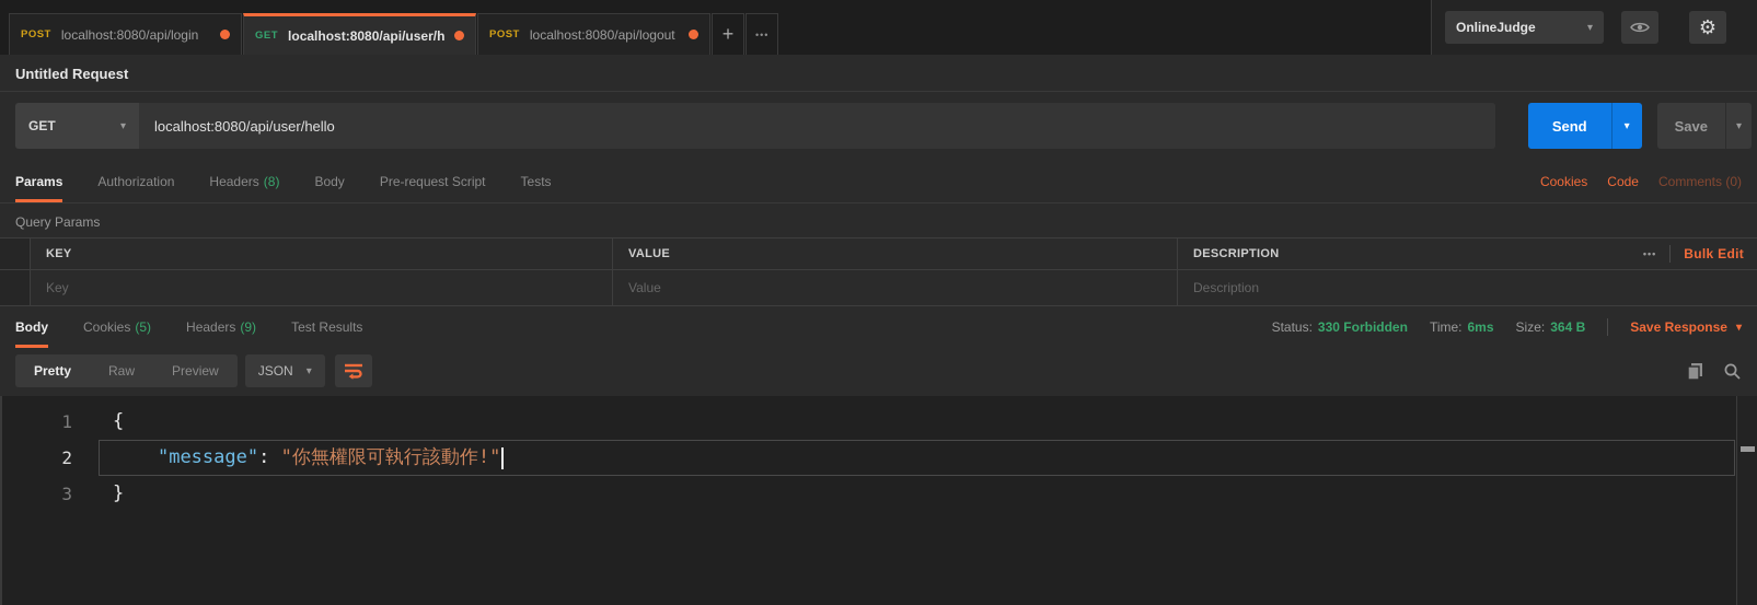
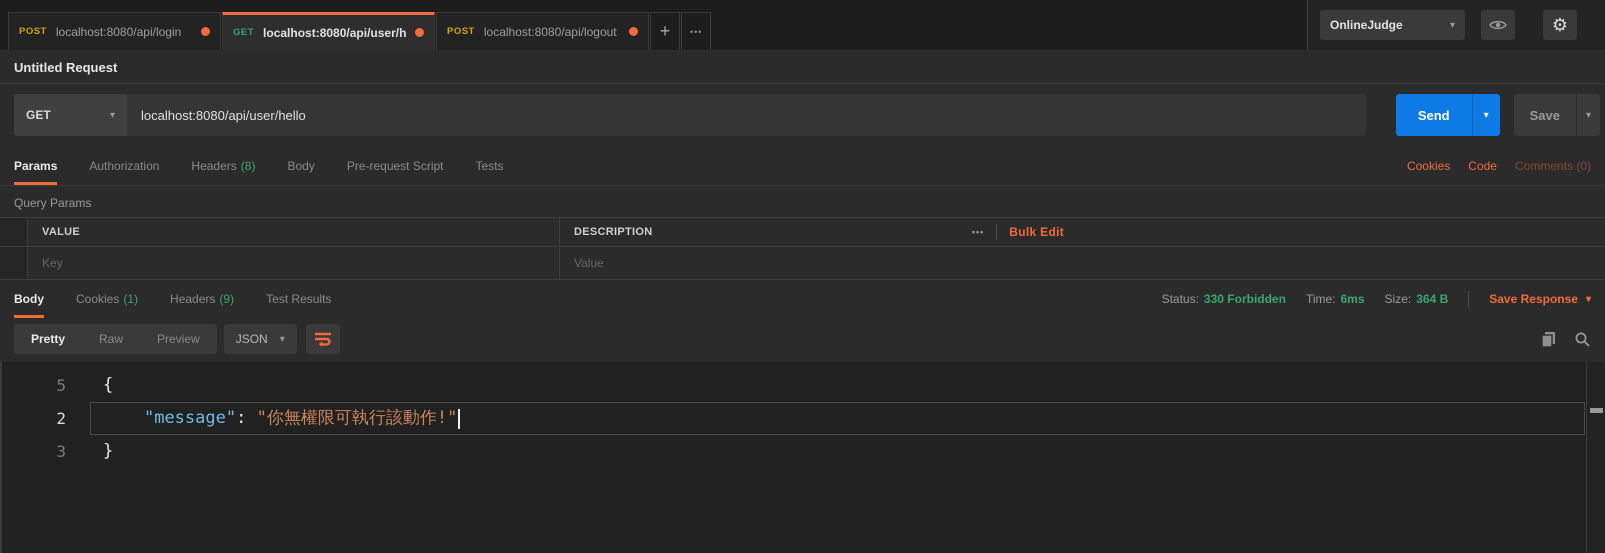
  POST
  localhost:8080/api/login
  GET
  localhost:8080/api/user/h
  POST
  localhost:8080/api/logout
  +
  •••
  OnlineJudge
  ▾
  ⚙
  Untitled Request
  GET
  ▾
  localhost:8080/api/user/hello
  Send
  ▾
  Save
  ▾
  Params
  Authorization
  Headers
  (8)
  Body
  Pre-request Script
  Tests
  Cookies
  Code
  Comments (0)
  Query Params
- KEY
  VALUE
  DESCRIPTION
  •••
  Bulk Edit
  Key
  Value
- Description
  Body
  Cookies
- (5)
+ (1)
  Headers
  (9)
  Test Results
  Status:
  330 Forbidden
  Time:
  6ms
  Size:
  364 B
  Save Response
  ▾
  Pretty
  Raw
  Preview
  JSON
  ▾
- 1
+ 5
  {
  2
  "
  message
  "
  :
  "
  你無權限可執行該動作!
  "
  3
  }
